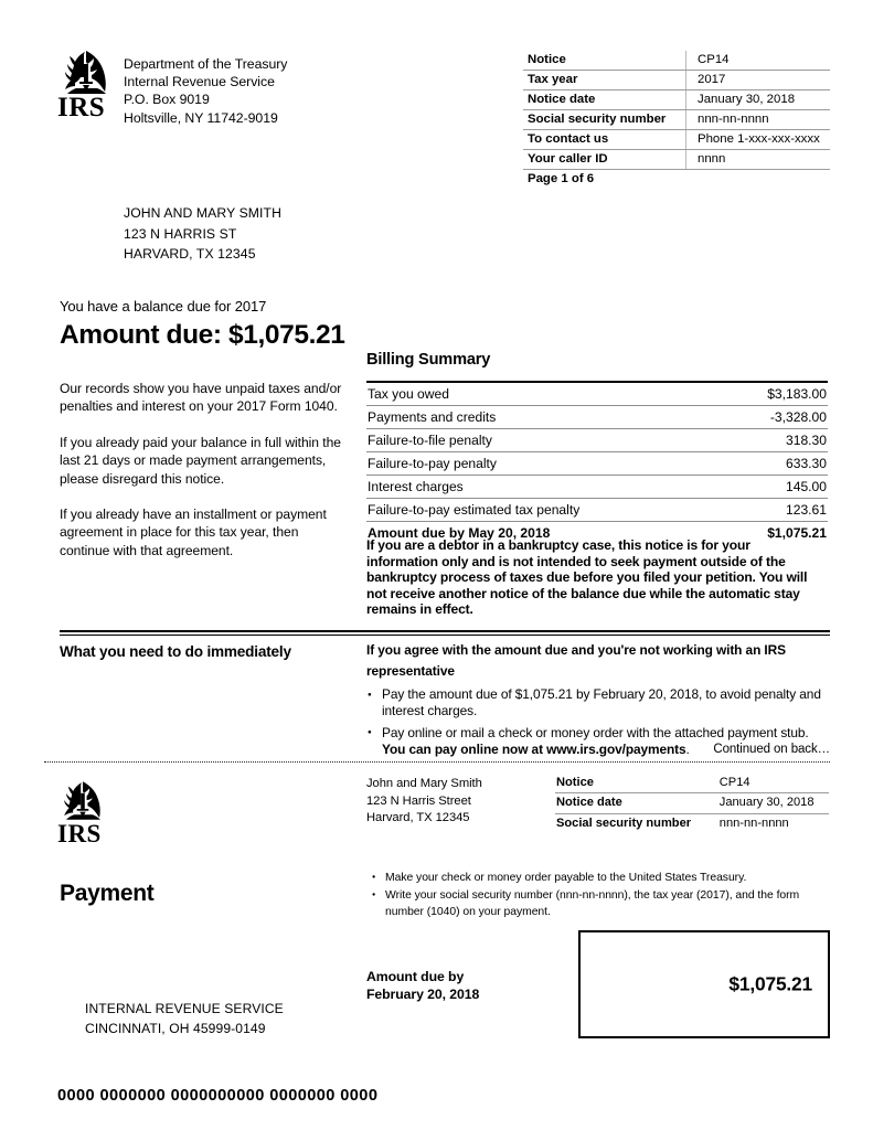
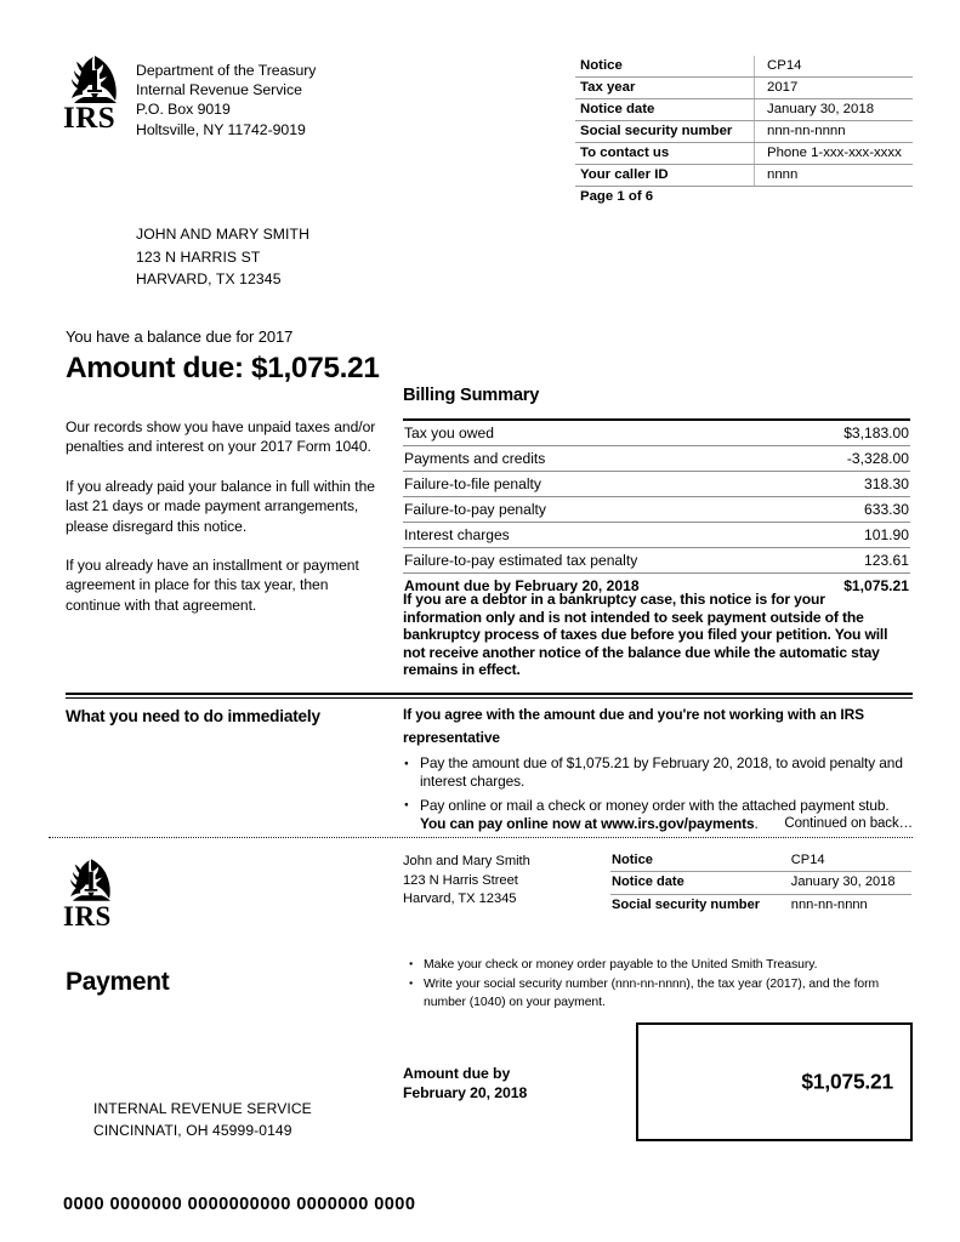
  IRS
  Department of the Treasury
  Internal Revenue Service
  P.O. Box 9019
  Holtsville, NY 11742-9019
  Notice	CP14
  Tax year	2017
  Notice date	January 30, 2018
  Social security number	nnn-nn-nnnn
  To contact us	Phone 1-xxx-xxx-xxxx
  Your caller ID	nnnn
  Page 1 of 6
  JOHN AND MARY SMITH
  123 N HARRIS ST
  HARVARD, TX 12345
  You have a balance due for 2017
  Amount due: $1,075.21
  Our records show you have unpaid taxes and/or penalties and interest on your 2017 Form 1040.
  If you already paid your balance in full within the last 21 days or made payment arrangements, please disregard this notice.
  If you already have an installment or payment agreement in place for this tax year, then continue with that agreement.
  Billing Summary
  Tax you owed	$3,183.00
  Payments and credits	-3,328.00
  Failure-to-file penalty	318.30
  Failure-to-pay penalty	633.30
- Interest charges	145.00
+ Interest charges	101.90
  Failure-to-pay estimated tax penalty	123.61
- Amount due by May 20, 2018	$1,075.21
+ Amount due by February 20, 2018	$1,075.21
  If you are a debtor in a bankruptcy case, this notice is for your information only and is not intended to seek payment outside of the bankruptcy process of taxes due before you filed your petition. You will not receive another notice of the balance due while the automatic stay remains in effect.
  What you need to do immediately
  If you agree with the amount due and you're not working with an IRS representative
  Pay the amount due of $1,075.21 by February 20, 2018, to avoid penalty and interest charges.
  Pay online or mail a check or money order with the attached payment stub. You can pay online now at www.irs.gov/payments.
  Continued on back…
  IRS
  John and Mary Smith
  123 N Harris Street
  Harvard, TX 12345
  Notice	CP14
  Notice date	January 30, 2018
  Social security number	nnn-nn-nnnn
  Payment
- Make your check or money order payable to the United States Treasury.
+ Make your check or money order payable to the United Smith Treasury.
  Write your social security number (nnn-nn-nnnn), the tax year (2017), and the form number (1040) on your payment.
  Amount due by
  February 20, 2018
  $1,075.21
  INTERNAL REVENUE SERVICE
  CINCINNATI, OH 45999-0149
  0000 0000000 0000000000 0000000 0000
